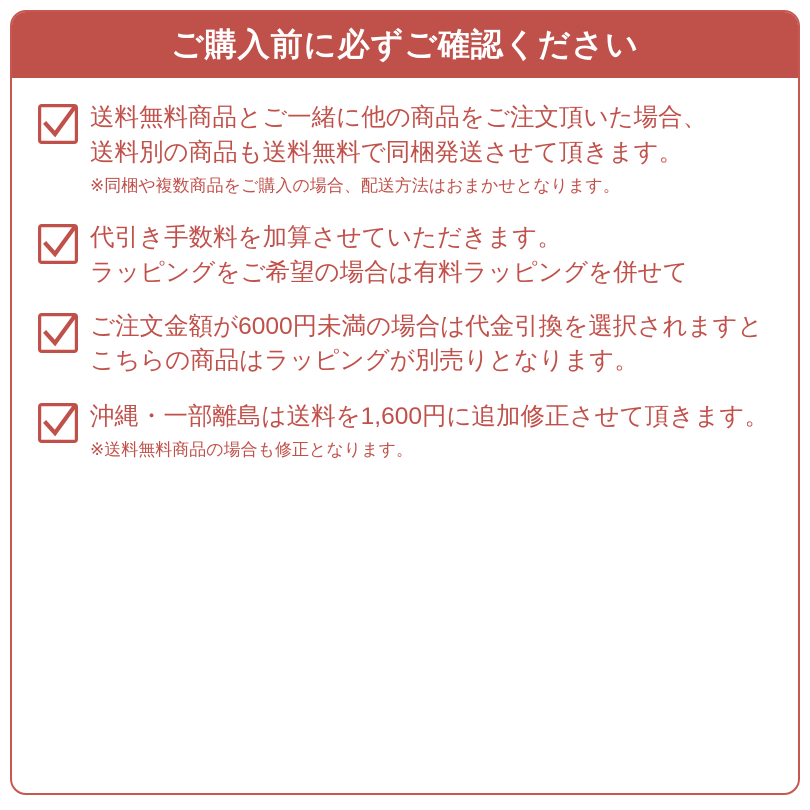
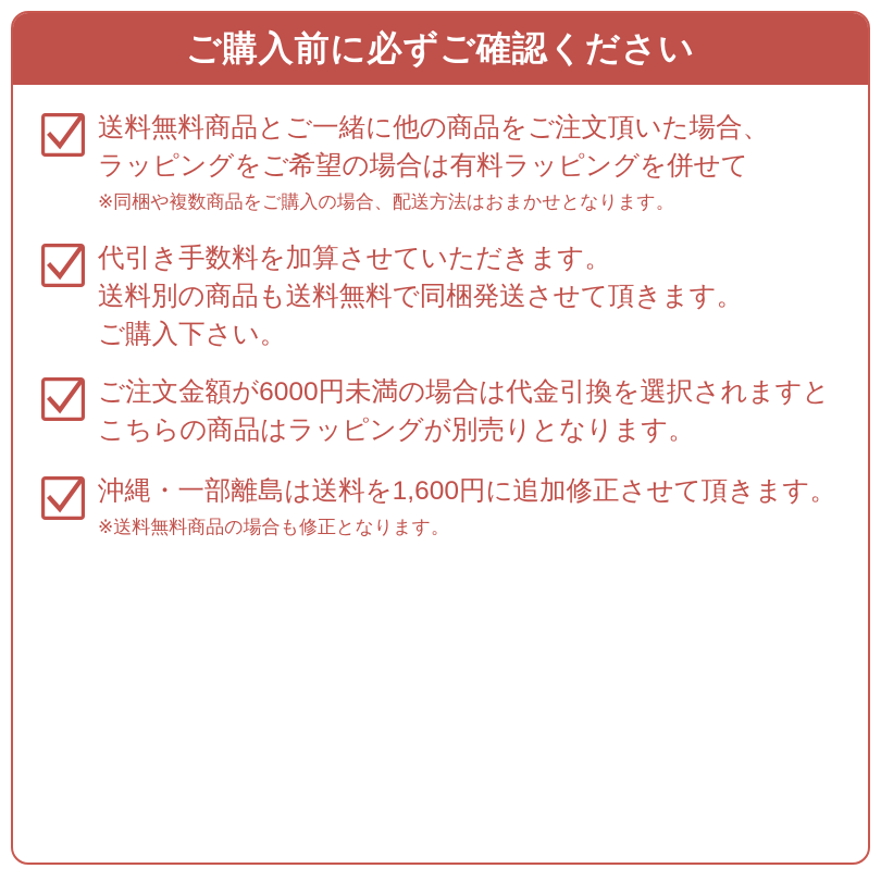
  ご購入前に必ずご確認ください
  送料無料商品とご一緒に他の商品をご注文頂いた場合、
- 送料別の商品も送料無料で同梱発送させて頂きます。
+ ラッピングをご希望の場合は有料ラッピングを併せて
  ※同梱や複数商品をご購入の場合、配送方法はおまかせとなります。
  代引き手数料を加算させていただきます。
- ラッピングをご希望の場合は有料ラッピングを併せて
+ 送料別の商品も送料無料で同梱発送させて頂きます。
+ ご購入下さい。
  ご注文金額が6000円未満の場合は代金引換を選択されますと
  こちらの商品はラッピングが別売りとなります。
  沖縄・一部離島は送料を1,600円に追加修正させて頂きます。
  ※送料無料商品の場合も修正となります。
